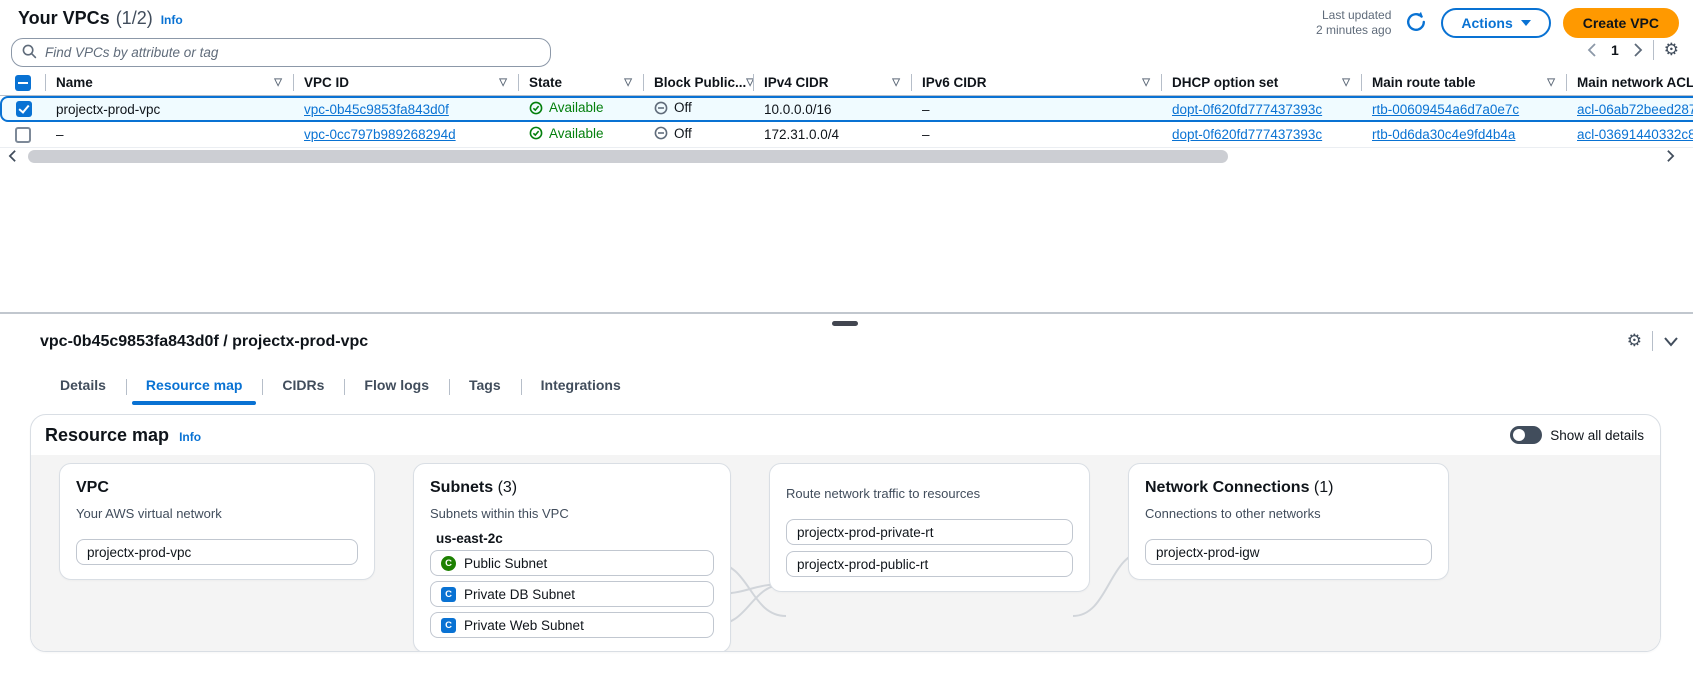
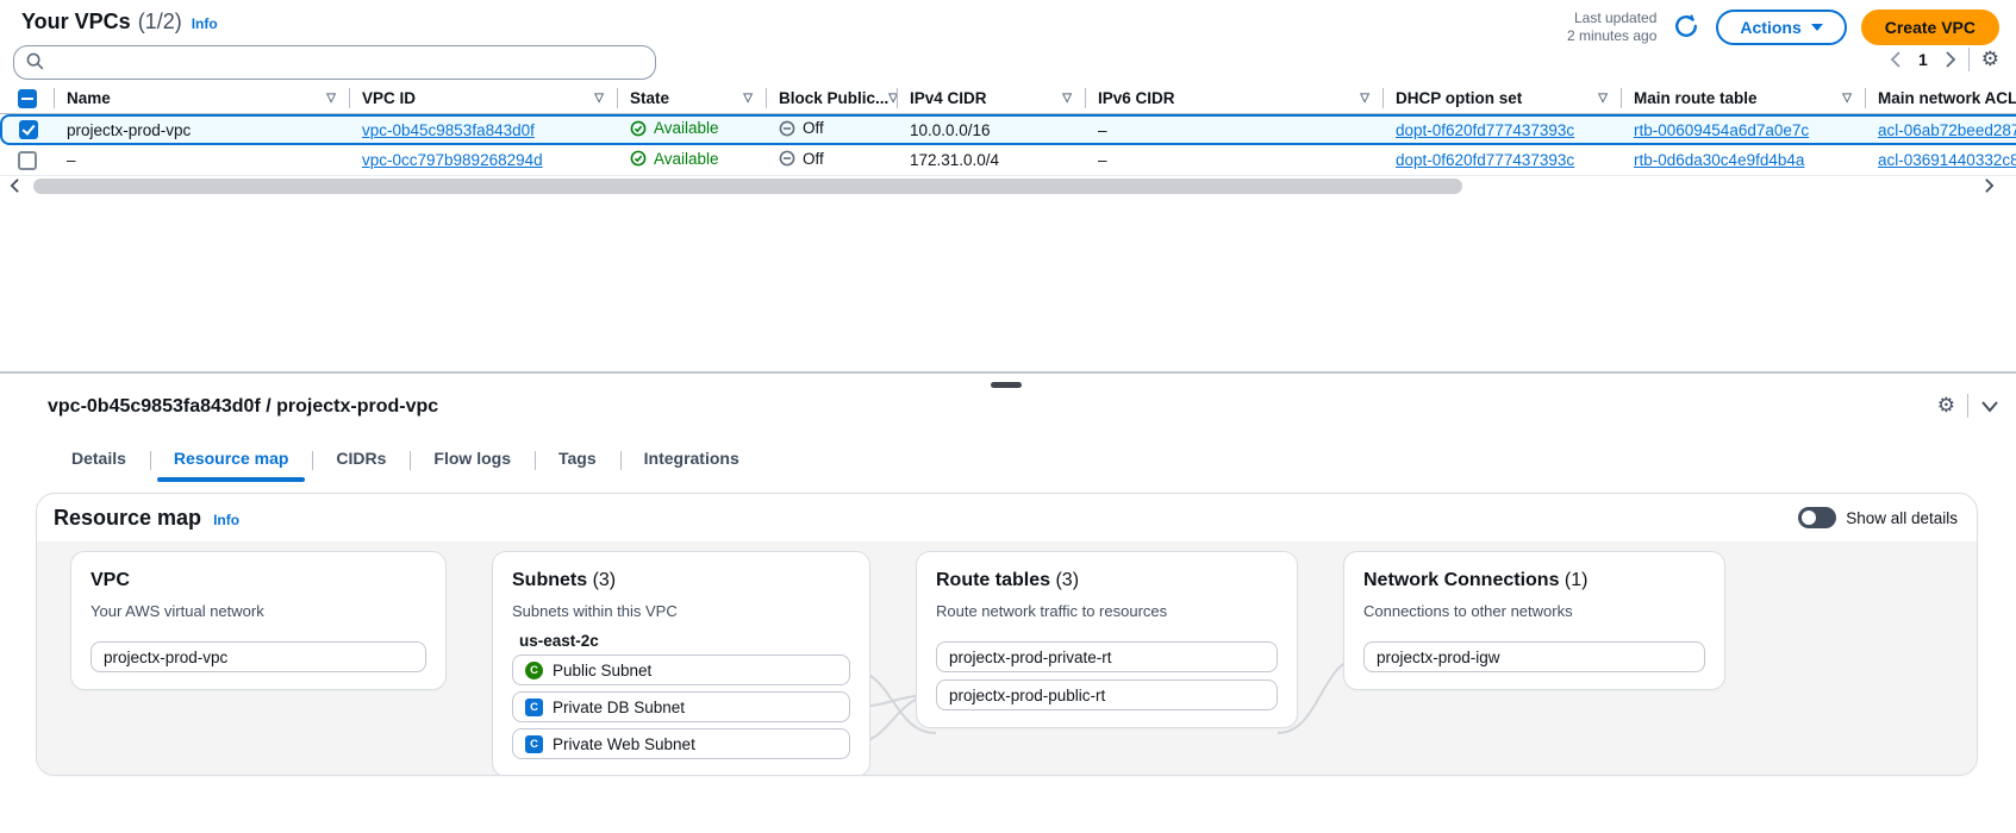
  Your VPCs
  (1/2)
  Info
  Last updated
  2 minutes ago
  Actions
  Create VPC
- Find VPCs by attribute or tag
  1
  ⚙
  	Name ▽	VPC ID ▽	State ▽	Block Public...▽	IPv4 CIDR ▽	IPv6 CIDR ▽	DHCP option set ▽	Main route table ▽	Main network ACL
  	projectx-prod-vpc	vpc-0b45c9853fa843d0f	Available	Off	10.0.0.0/16	–	dopt-0f620fd777437393c	rtb-00609454a6d7a0e7c	acl-06ab72beed28
  	–	vpc-0cc797b989268294d	Available	Off	172.31.0.0/4	–	dopt-0f620fd777437393c	rtb-0d6da30c4e9fd4b4a	acl-03691440332c8
  vpc-0b45c9853fa843d0f / projectx-prod-vpc
  ⚙
  Details
  Resource map
  CIDRs
  Flow logs
  Tags
  Integrations
  Resource map
  Info
  Show all details
  VPC
  Your AWS virtual network
  projectx-prod-vpc
  Subnets (3)
  Subnets within this VPC
  us-east-2c
  C
  Public Subnet
  C
  Private DB Subnet
  C
  Private Web Subnet
+ Route tables (3)
  Route network traffic to resources
  projectx-prod-private-rt
  projectx-prod-public-rt
  Network Connections (1)
  Connections to other networks
  projectx-prod-igw
